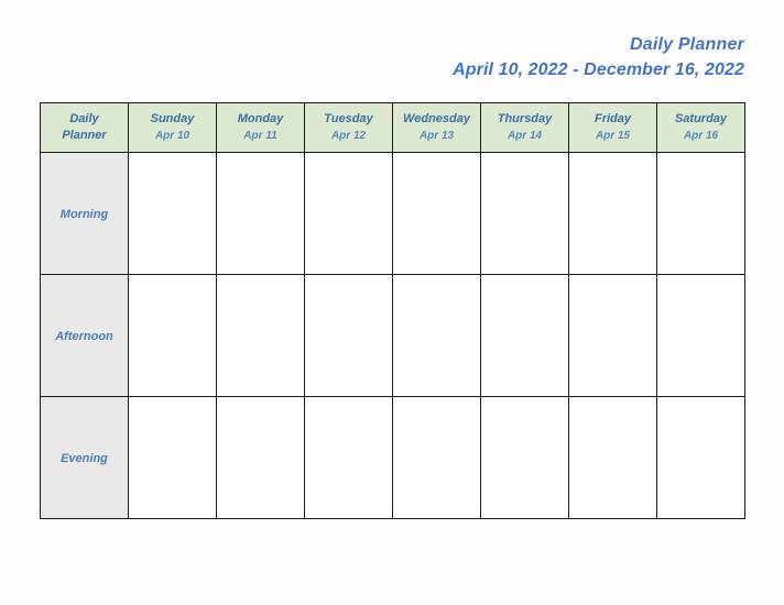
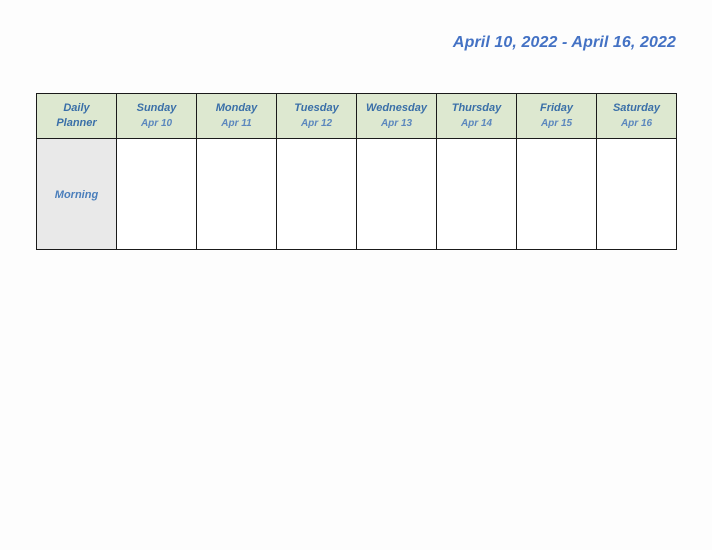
- Daily Planner
- April 10, 2022 - December 16, 2022
+ April 10, 2022 - April 16, 2022
  Daily Planner	Sunday Apr 10	Monday Apr 11	Tuesday Apr 12	Wednesday Apr 13	Thursday Apr 14	Friday Apr 15	Saturday Apr 16
  Morning
- Afternoon
- Evening
